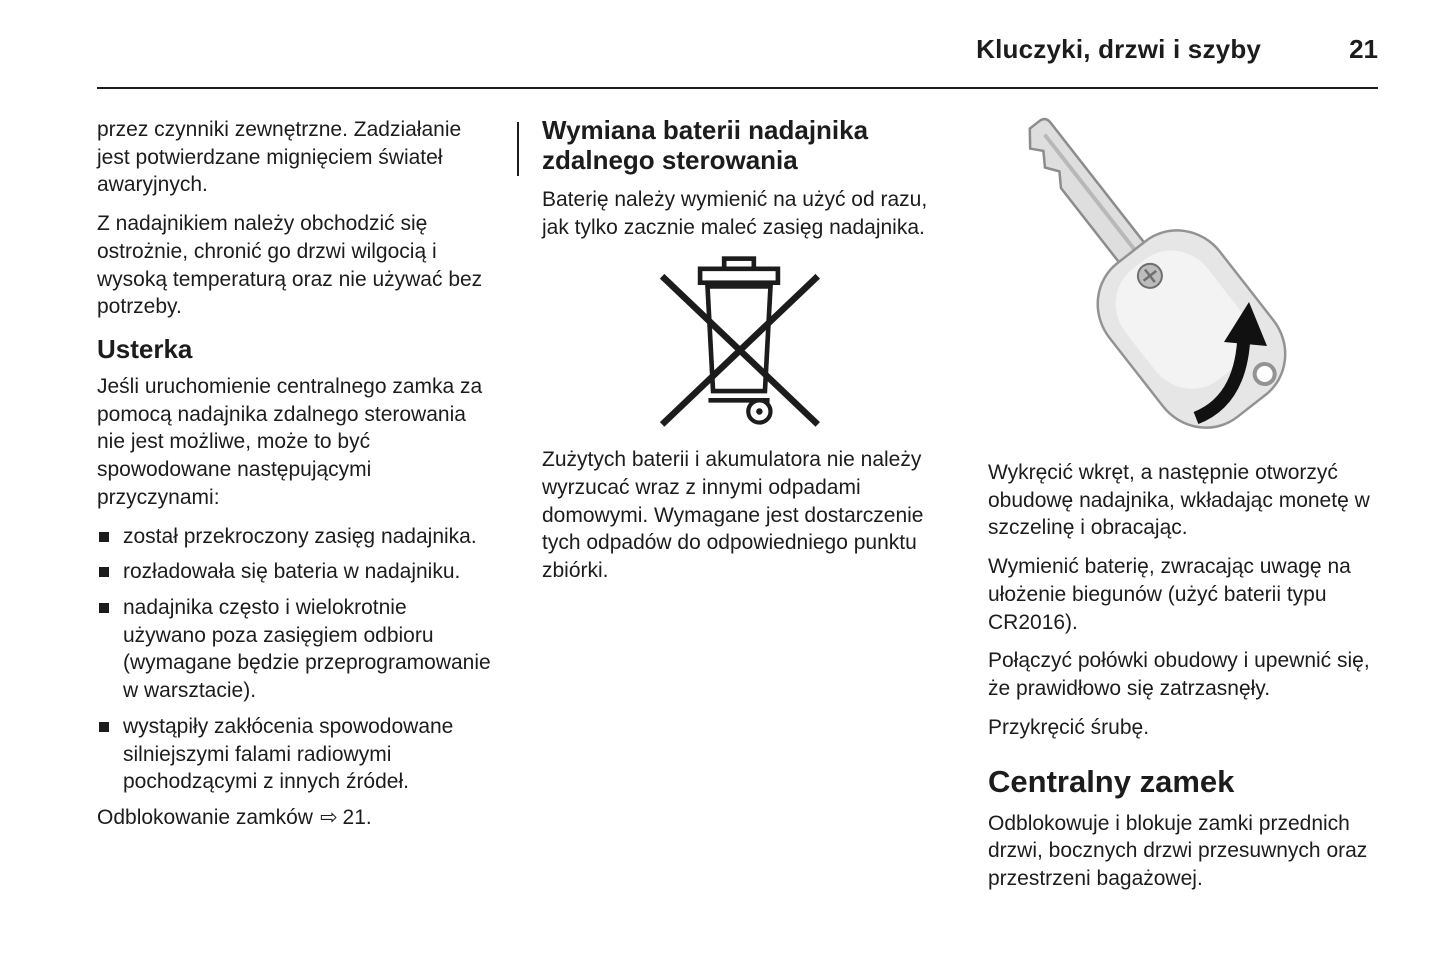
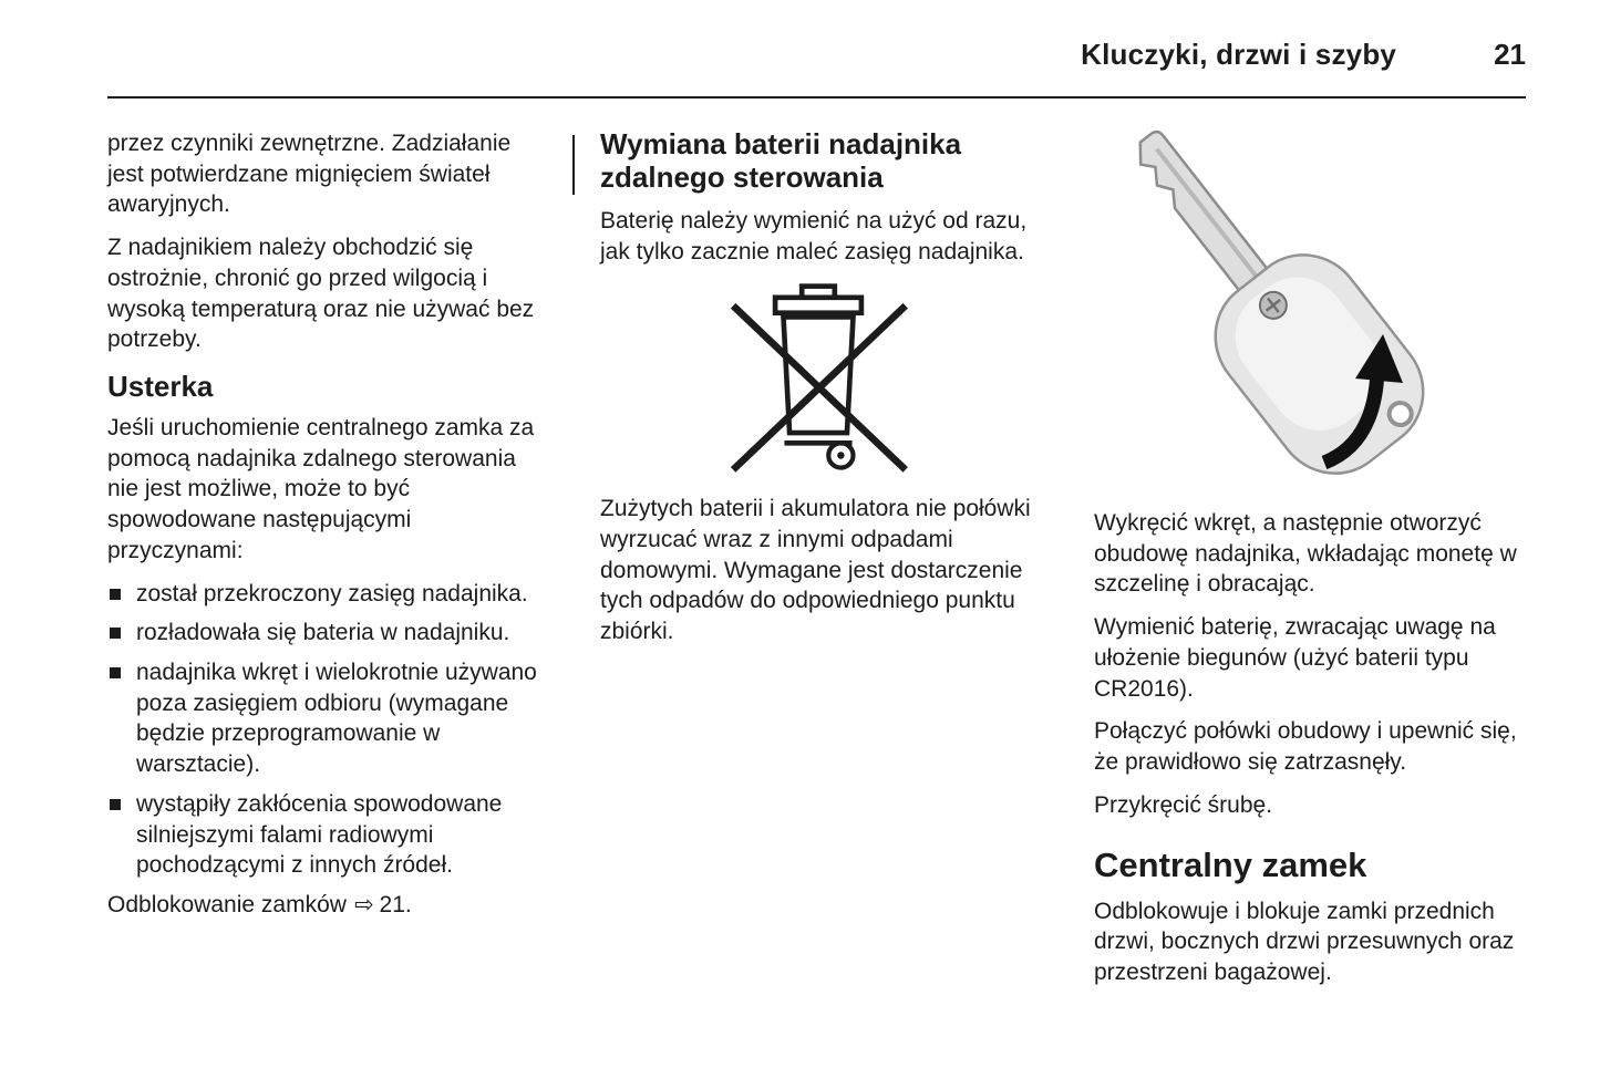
  Kluczyki, drzwi i szyby
  21
  przez czynniki zewnętrzne. Zadziałanie jest potwierdzane mignięciem świateł awaryjnych.
- Z nadajnikiem należy obchodzić się ostrożnie, chronić go drzwi wilgocią i wysoką temperaturą oraz nie używać bez potrzeby.
+ Z nadajnikiem należy obchodzić się ostrożnie, chronić go przed wilgocią i wysoką temperaturą oraz nie używać bez potrzeby.
  Usterka
  Jeśli uruchomienie centralnego zamka za pomocą nadajnika zdalnego sterowania nie jest możliwe, może to być spowodowane następującymi przyczynami:
  został przekroczony zasięg nadajnika.
  rozładowała się bateria w nadajniku.
- nadajnika często i wielokrotnie używano poza zasięgiem odbioru (wymagane będzie przeprogramowanie w warsztacie).
+ nadajnika wkręt i wielokrotnie używano poza zasięgiem odbioru (wymagane będzie przeprogramowanie w warsztacie).
  wystąpiły zakłócenia spowodowane silniejszymi falami radiowymi pochodzącymi z innych źródeł.
  Odblokowanie zamków ⇨ 21.
  Wymiana baterii nadajnika zdalnego sterowania
  Baterię należy wymienić na użyć od razu, jak tylko zacznie maleć zasięg nadajnika.
- Zużytych baterii i akumulatora nie należy wyrzucać wraz z innymi odpadami domowymi. Wymagane jest dostarczenie tych odpadów do odpowiedniego punktu zbiórki.
+ Zużytych baterii i akumulatora nie połówki wyrzucać wraz z innymi odpadami domowymi. Wymagane jest dostarczenie tych odpadów do odpowiedniego punktu zbiórki.
  Wykręcić wkręt, a następnie otworzyć obudowę nadajnika, wkładając monetę w szczelinę i obracając.
  Wymienić baterię, zwracając uwagę na ułożenie biegunów (użyć baterii typu CR2016).
  Połączyć połówki obudowy i upewnić się, że prawidłowo się zatrzasnęły.
  Przykręcić śrubę.
  Centralny zamek
  Odblokowuje i blokuje zamki przednich drzwi, bocznych drzwi przesuwnych oraz przestrzeni bagażowej.
